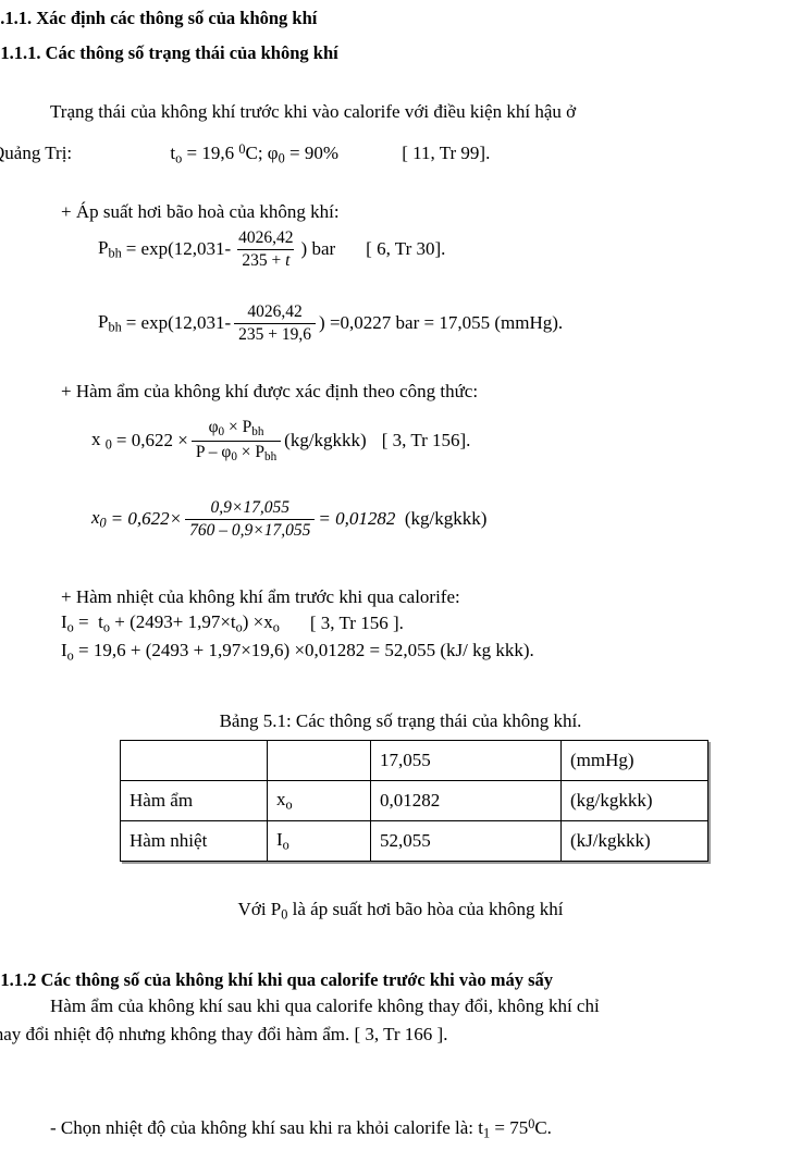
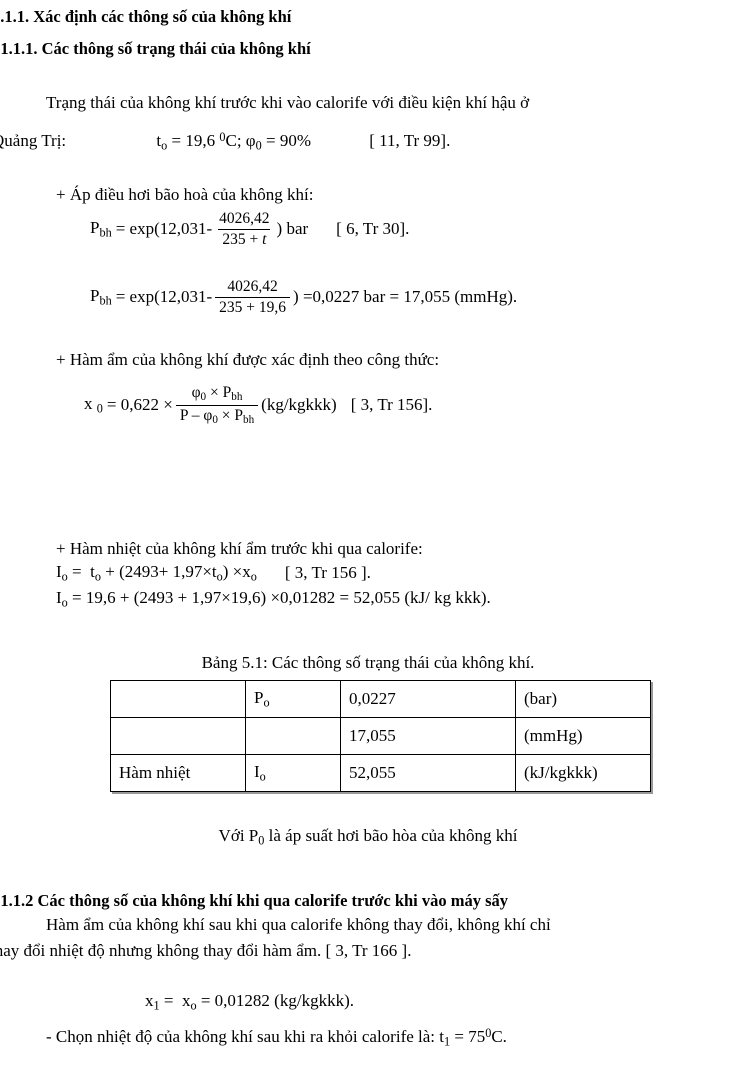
  .1.1. Xác định các thông số của không khí
  1.1.1. Các thông số trạng thái của không khí
  Trạng thái của không khí trước khi vào calorife với điều kiện khí hậu ở
  uảng Trị: to = 19,6 0C; φ0 = 90% [ 11, Tr 99].
- + Áp suất hơi bão hoà của không khí:
+ + Áp điều hơi bão hoà của không khí:
  Pbh
  = exp(12,031-
  4026,42
  235 + t
  ) bar
  [ 6, Tr 30].
  Pbh
  = exp(12,031-
  4026,42
  235 + 19,6
  ) =0,0227 bar = 17,055 (mmHg).
  + Hàm ẩm của không khí được xác định theo công thức:
  x 0
  = 0,622 ×
  φ0 × Pbh
  P – φ0 × Pbh
  (kg/kgkkk)
  [ 3, Tr 156].
- x0
- = 0,622×
- 0,9×17,055
- 760 – 0,9×17,055
- = 0,01282 (kg/kgkkk)
  + Hàm nhiệt của không khí ẩm trước khi qua calorife:
  Io = to + (2493+ 1,97×to) ×xo
  [ 3, Tr 156 ].
  Io = 19,6 + (2493 + 1,97×19,6) ×0,01282 = 52,055 (kJ/ kg kkk).
  Bảng 5.1: Các thông số trạng thái của không khí.
+ 	Po	0,0227	(bar)
  		17,055	(mmHg)
- Hàm ẩm	xo	0,01282	(kg/kgkkk)
  Hàm nhiệt	Io	52,055	(kJ/kgkkk)
  Với P0 là áp suất hơi bão hòa của không khí
  1.1.2 Các thông số của không khí khi qua calorife trước khi vào máy sấy
  Hàm ẩm của không khí sau khi qua calorife không thay đổi, không khí chỉ
  ay đổi nhiệt độ nhưng không thay đổi hàm ẩm. [ 3, Tr 166 ].
+ x1 = xo = 0,01282 (kg/kgkkk).
  - Chọn nhiệt độ của không khí sau khi ra khỏi calorife là: t1 = 750C.
